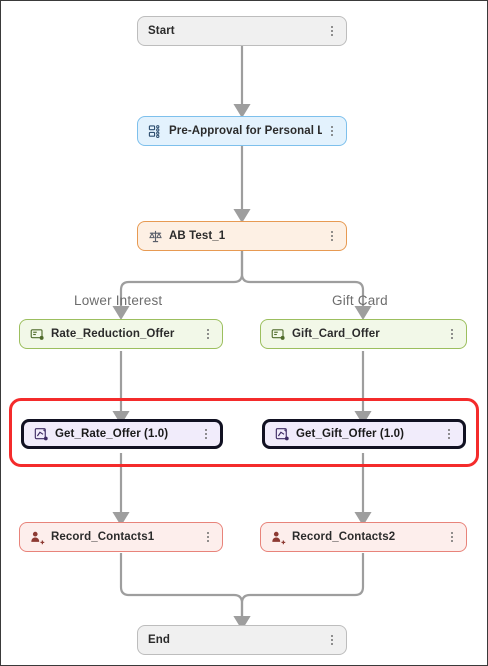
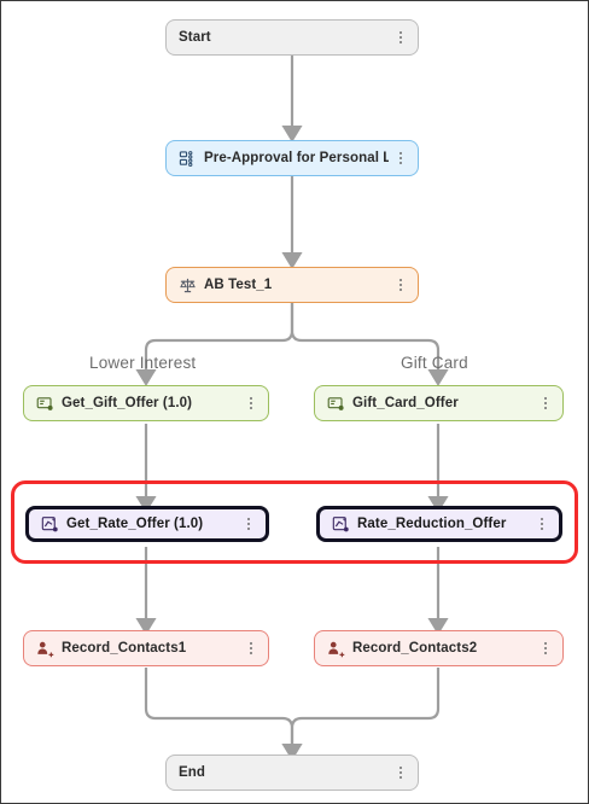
  Start
  Pre-Approval for Personal L
  AB Test_1
  Lower Interest
  Gift Card
- Rate_Reduction_Offer
+ Get_Gift_Offer (1.0)
  Gift_Card_Offer
  Get_Rate_Offer (1.0)
- Get_Gift_Offer (1.0)
+ Rate_Reduction_Offer
  Record_Contacts1
  Record_Contacts2
  End
